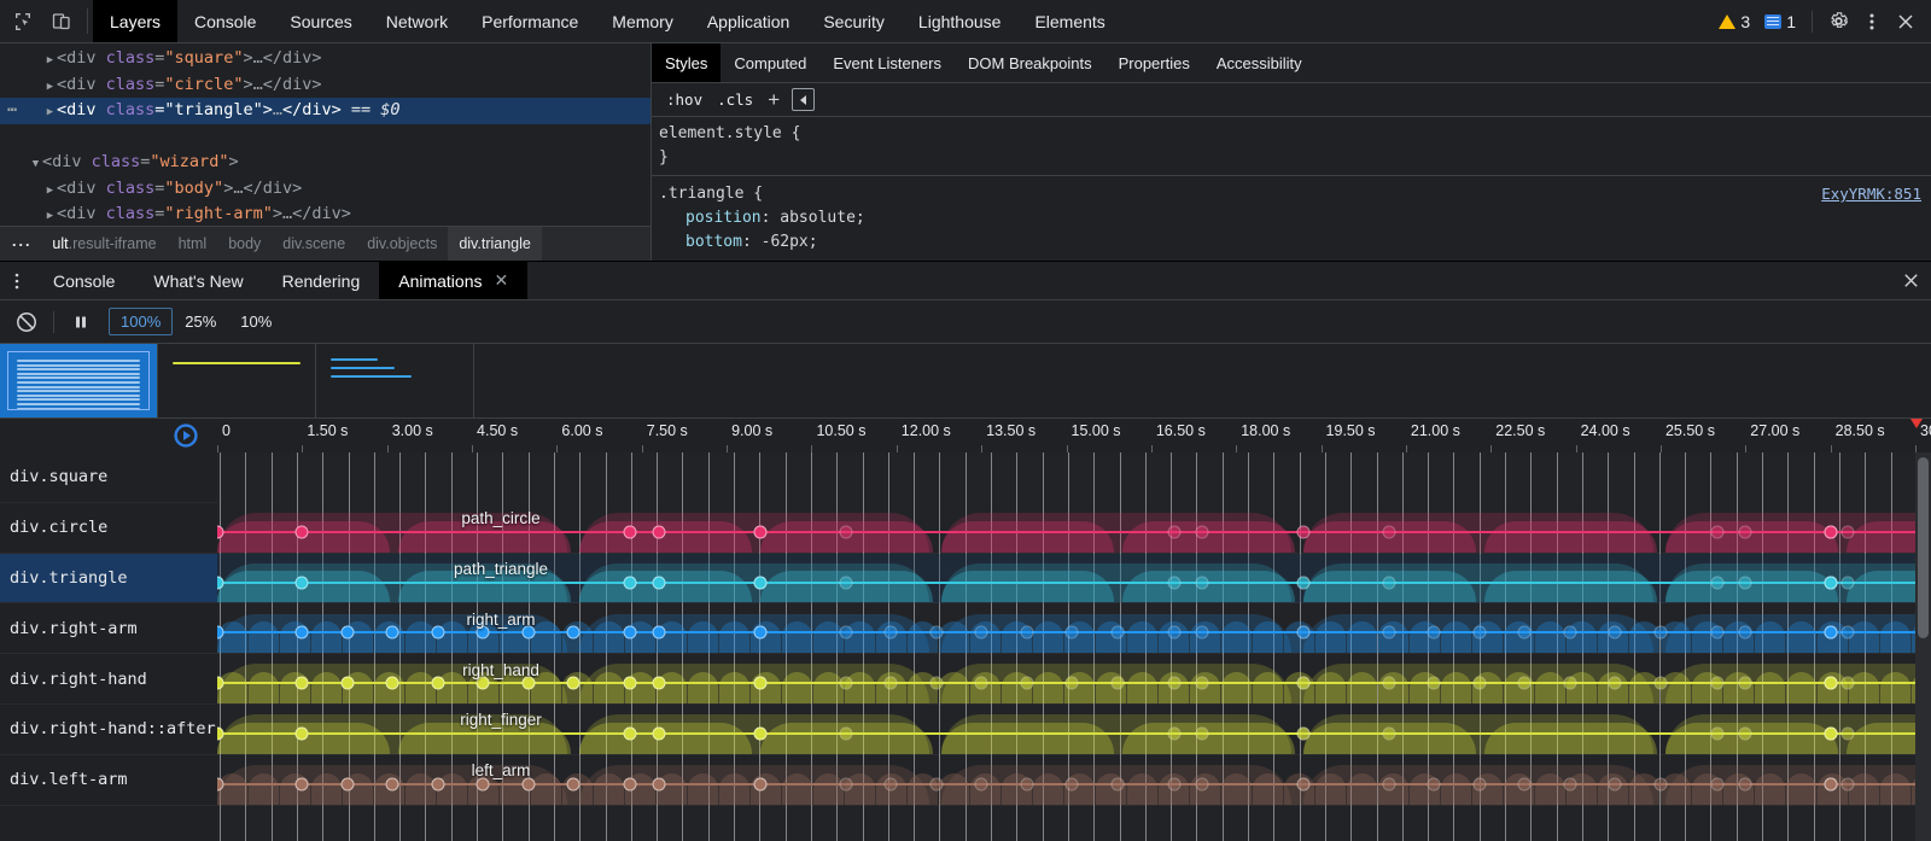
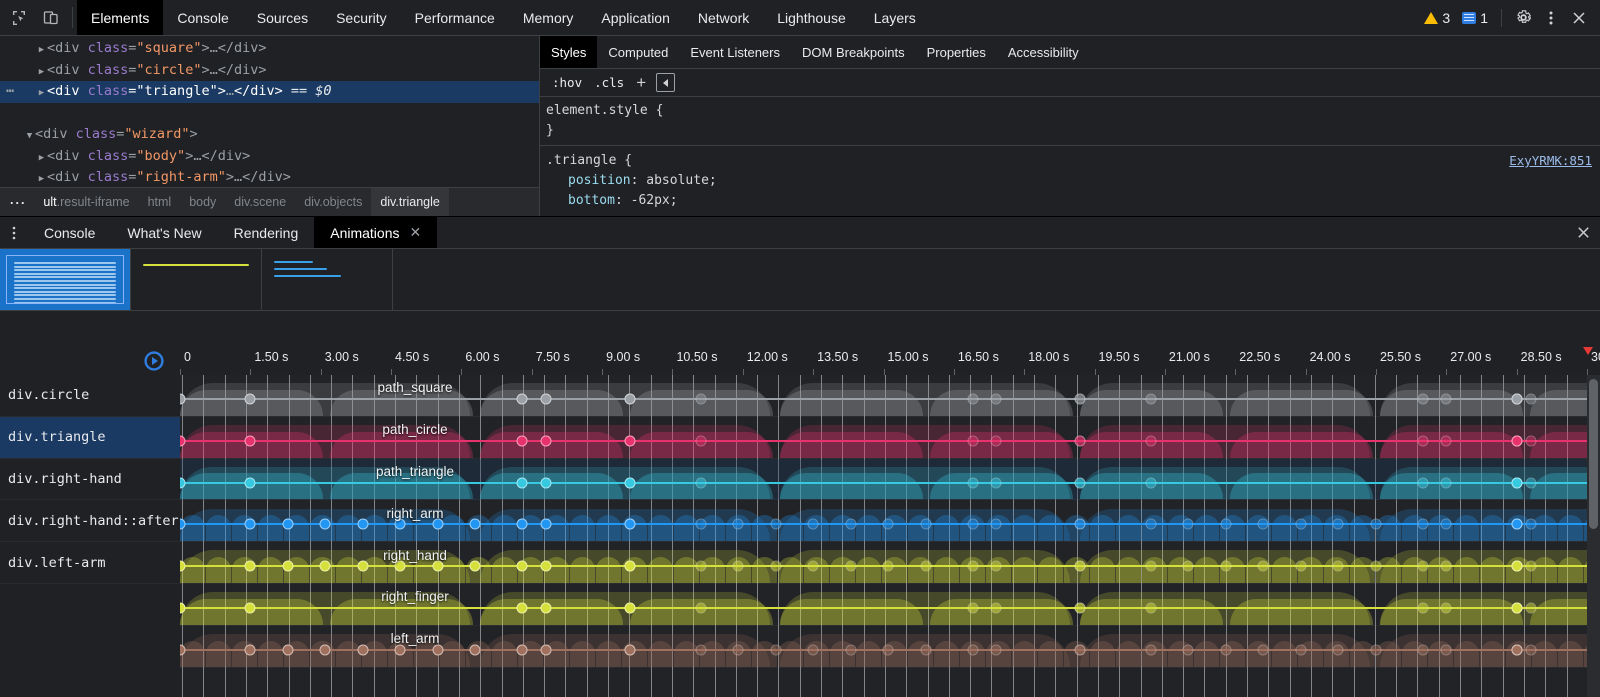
- Layers
+ Elements
  Console
  Sources
- Network
+ Security
  Performance
  Memory
  Application
- Security
+ Network
  Lighthouse
- Elements
+ Layers
  3
  1
  ▶ <div class="square">…</div>
  ▶ <div class="circle">…</div>
  ⋯
  ▶ <div class="triangle">…</div> == $0
  ▼ <div class="wizard">
  ▶ <div class="body">…</div>
  ▶ <div class="right-arm">…</div>
  ...
  ult.result-iframe
  html
  body
  div.scene
  div.objects
  div.triangle
  Styles
  Computed
  Event Listeners
  DOM Breakpoints
  Properties
  Accessibility
  :hov
  .cls
  +
  element.style {
  }
  .triangle {
  position: absolute;
  bottom: -62px;
  ExyYRMK:851
  Console
  What's New
  Rendering
  Animations
  ✕
- 100%
- 25%
- 10%
  0
  1.50 s
  3.00 s
  4.50 s
  6.00 s
  7.50 s
  9.00 s
  10.50 s
  12.00 s
  13.50 s
  15.00 s
  16.50 s
  18.00 s
  19.50 s
  21.00 s
  22.50 s
  24.00 s
  25.50 s
  27.00 s
  28.50 s
- div.square
  div.circle
  div.triangle
- div.right-arm
  div.right-hand
  div.right-hand::after
  div.left-arm
+ path_square
  path_circle
  path_triangle
  right_arm
  right_hand
  right_finger
  left_arm
